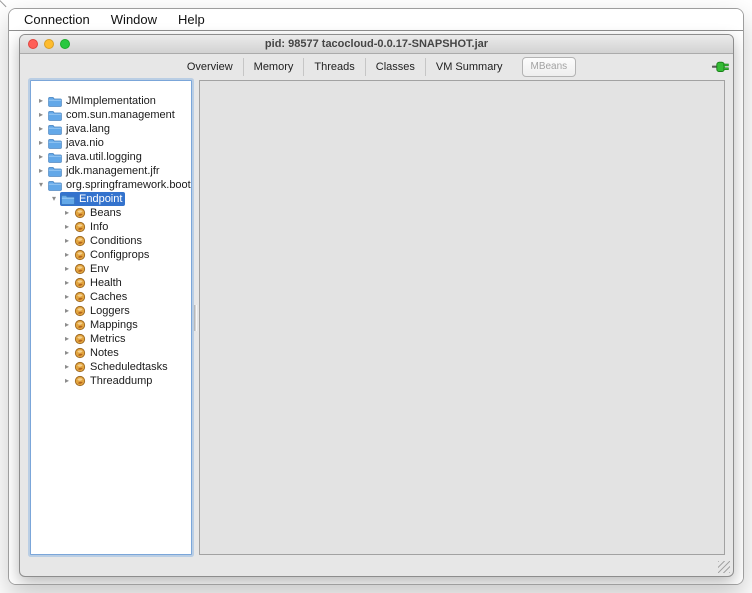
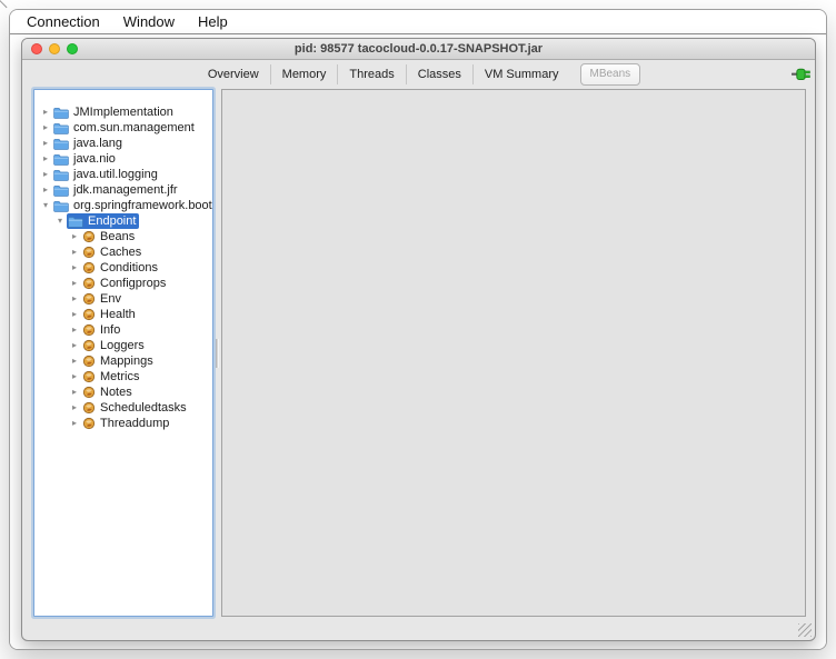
  Connection
  Window
  Help
  pid: 98577 tacocloud-0.0.17-SNAPSHOT.jar
  Overview
  Memory
  Threads
  Classes
  VM Summary
  MBeans
  ▸
  JMImplementation
  ▸
  com.sun.management
  ▸
  java.lang
  ▸
  java.nio
  ▸
  java.util.logging
  ▸
  jdk.management.jfr
  ▾
  org.springframework.boot
  ▾
  Endpoint
  ▸
  Beans
  ▸
- Info
+ Caches
  ▸
  Conditions
  ▸
  Configprops
  ▸
  Env
  ▸
  Health
  ▸
- Caches
+ Info
  ▸
  Loggers
  ▸
  Mappings
  ▸
  Metrics
  ▸
  Notes
  ▸
  Scheduledtasks
  ▸
  Threaddump
